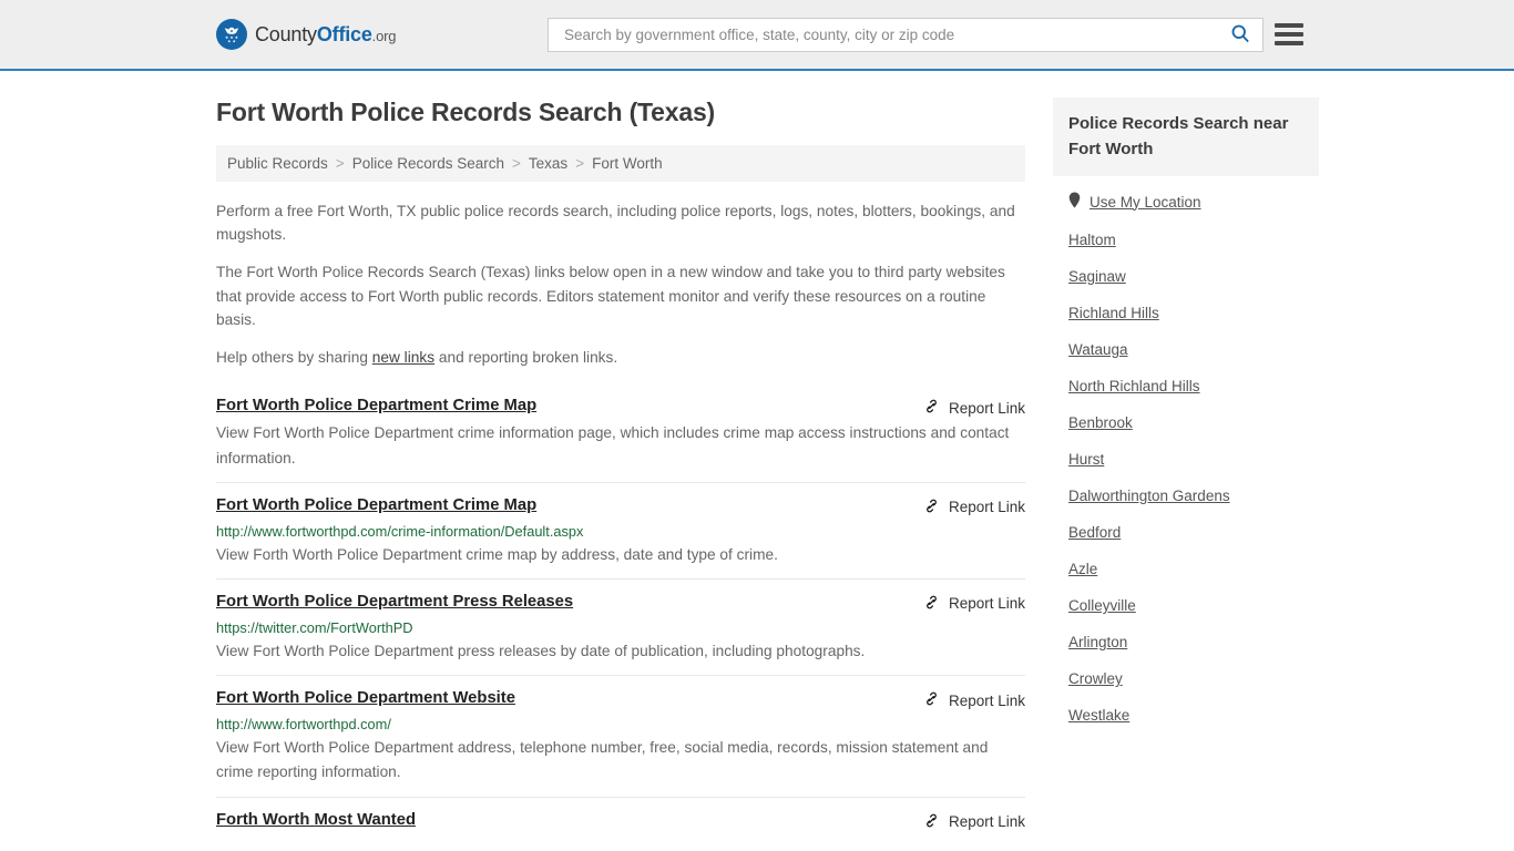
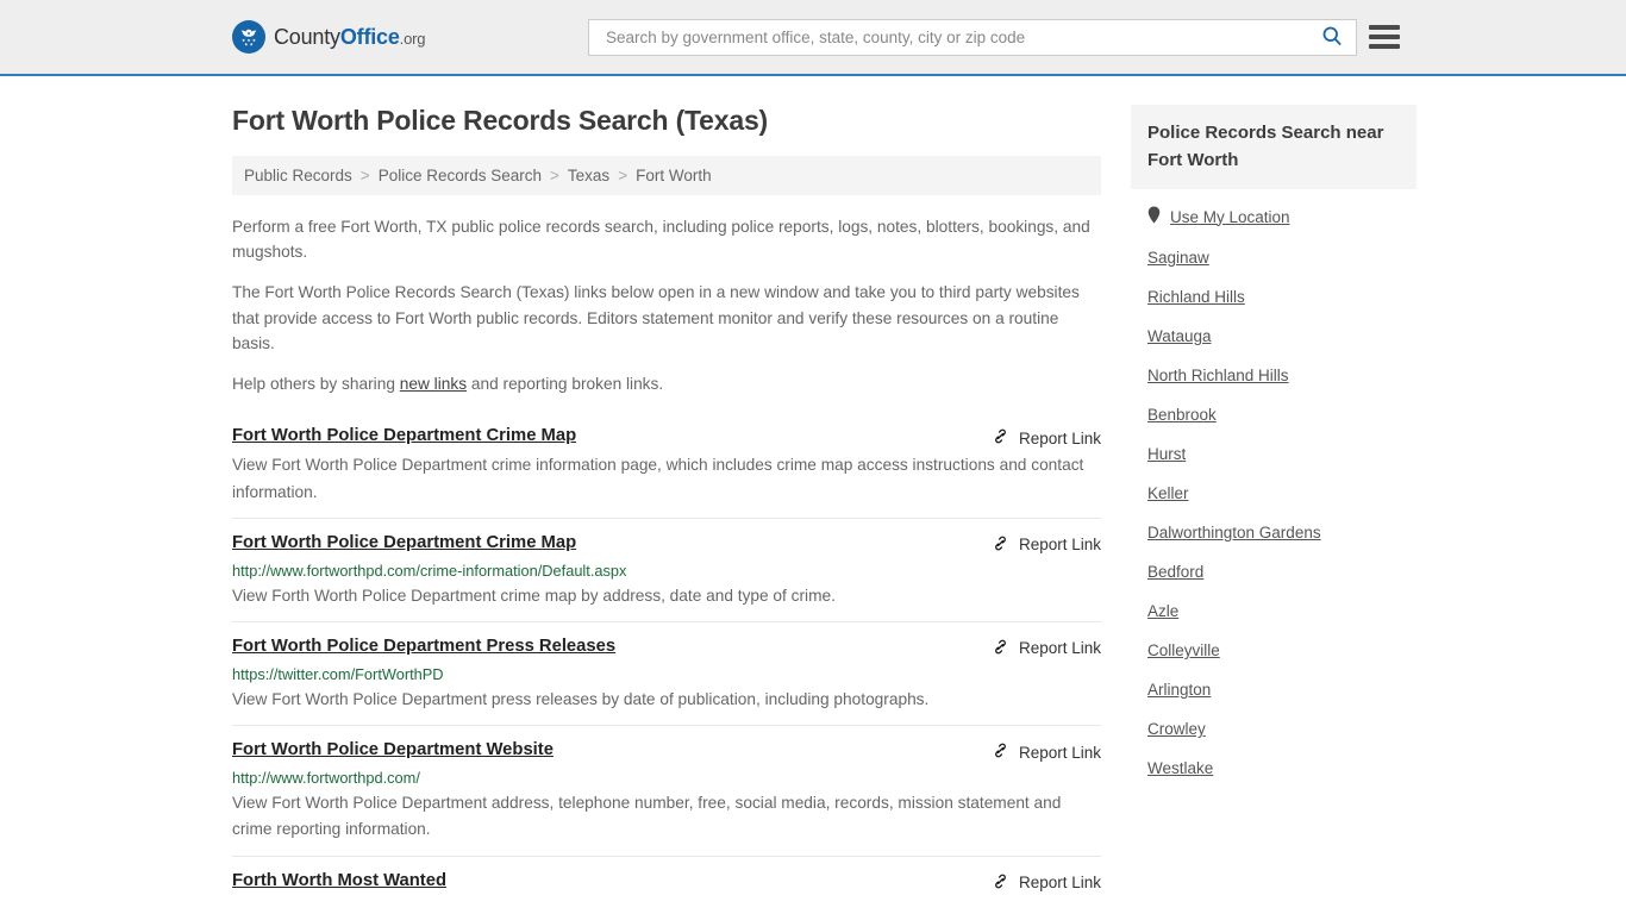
  CountyOffice.org
  Search by government office, state, county, city or zip code
  Fort Worth Police Records Search (Texas)
  Public Records
  >
  Police Records Search
  >
  Texas
  >
  Fort Worth
  Perform a free Fort Worth, TX public police records search, including police reports, logs, notes, blotters, bookings, and mugshots.
  The Fort Worth Police Records Search (Texas) links below open in a new window and take you to third party websites that provide access to Fort Worth public records. Editors statement monitor and verify these resources on a routine basis.
  Help others by sharing new links and reporting broken links.
  Fort Worth Police Department Crime Map
  Report Link
  View Fort Worth Police Department crime information page, which includes crime map access instructions and contact information.
  Fort Worth Police Department Crime Map
  Report Link
  http://www.fortworthpd.com/crime-information/Default.aspx
  View Forth Worth Police Department crime map by address, date and type of crime.
  Fort Worth Police Department Press Releases
  Report Link
  https://twitter.com/FortWorthPD
  View Fort Worth Police Department press releases by date of publication, including photographs.
  Fort Worth Police Department Website
  Report Link
  http://www.fortworthpd.com/
  View Fort Worth Police Department address, telephone number, free, social media, records, mission statement and crime reporting information.
  Forth Worth Most Wanted
  Report Link
  Police Records Search near Fort Worth
  Use My Location
- Haltom
  Saginaw
  Richland Hills
  Watauga
  North Richland Hills
  Benbrook
  Hurst
+ Keller
  Dalworthington Gardens
  Bedford
  Azle
  Colleyville
  Arlington
  Crowley
  Westlake
